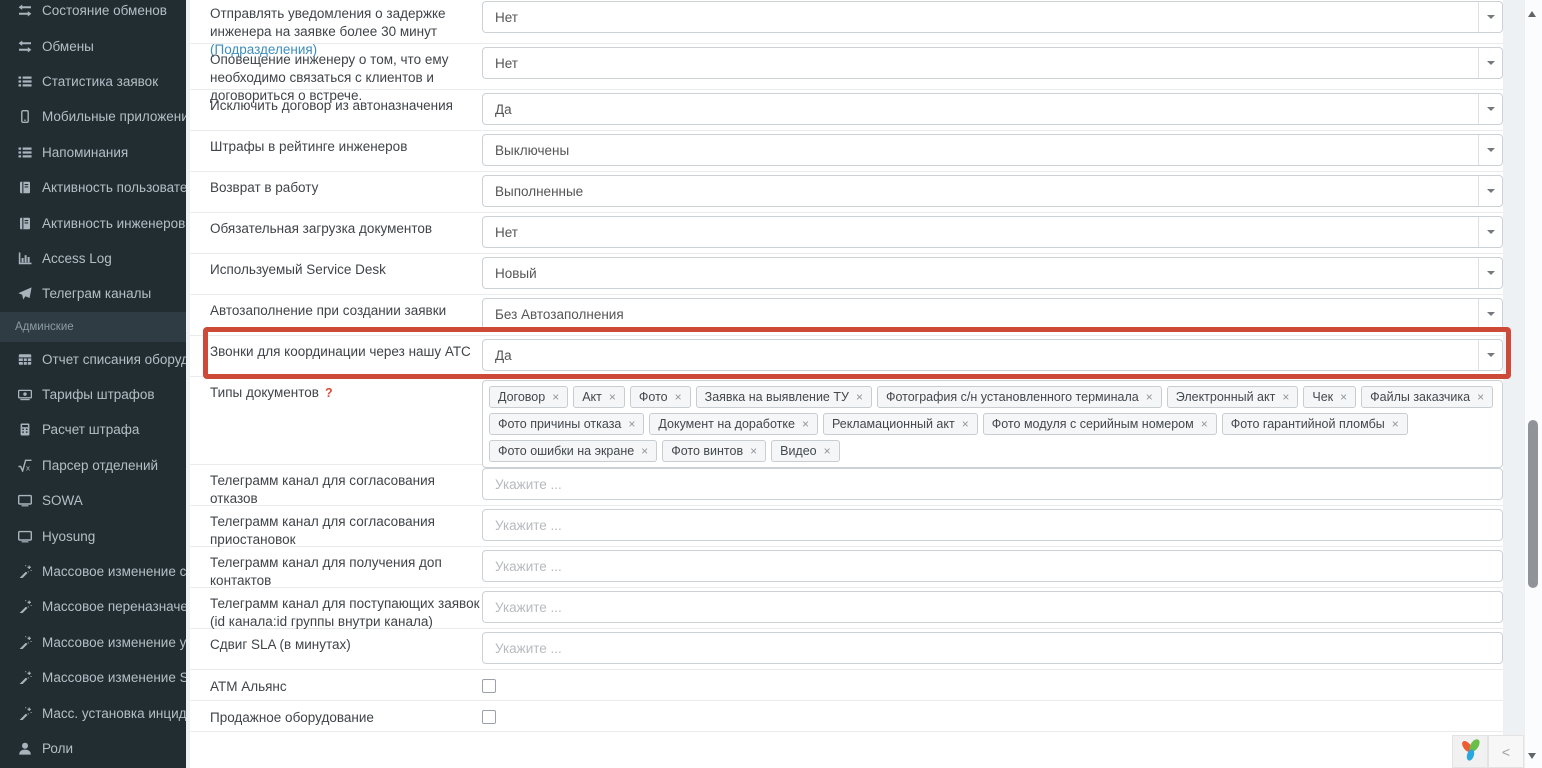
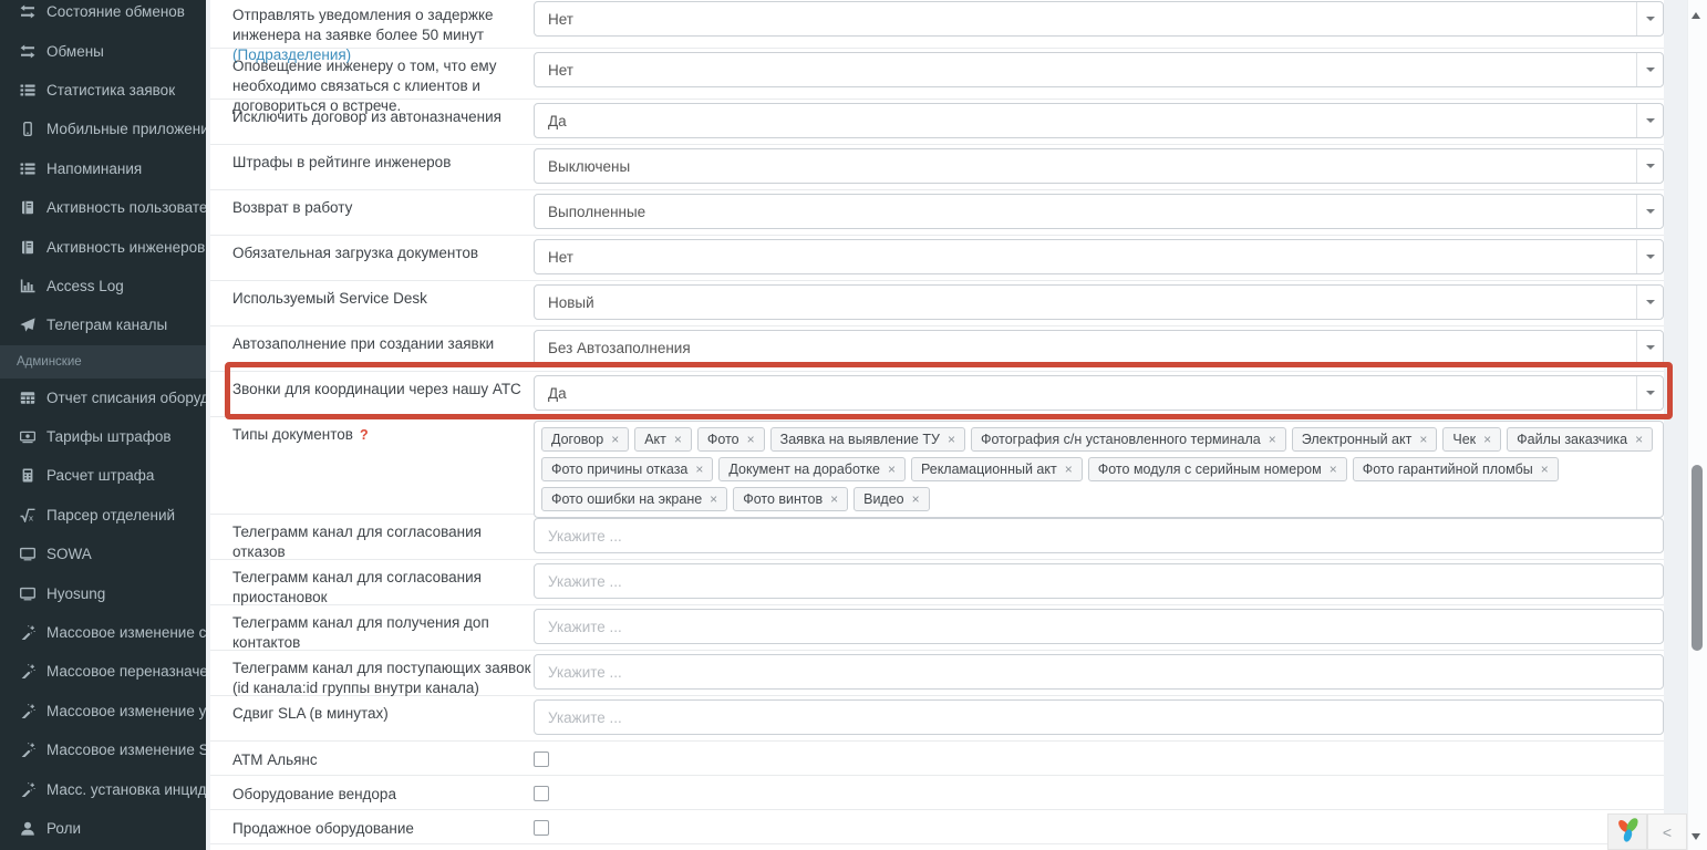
  Состояние обменов
  Обмены
  Статистика заявок
  Мобильные приложени
  Напоминания
  Активность пользовате
  Активность инженеров
  Access Log
  Телеграм каналы
  Админские
  Отчет списания оборуд
  Тарифы штрафов
  Расчет штрафа
  x
  Парсер отделений
  SOWA
  Hyosung
  Массовое изменение с
  Массовое изменение у
  Массовое изменение S
  Масс. установка инцид
  Роли
- Отправлять уведомления о задержке инженера на заявке более 30 минут (Подразделения)
+ Отправлять уведомления о задержке инженера на заявке более 50 минут (Подразделения)
  Нет
  Оповещение инженеру о том, что ему необходимо связаться с клиентов и договориться о встрече.
  Нет
  Исключить договор из автоназначения
  Да
  Штрафы в рейтинге инженеров
  Выключены
  Возврат в работу
  Выполненные
  Обязательная загрузка документов
  Нет
  Используемый Service Desk
  Новый
  Автозаполнение при создании заявки
  Без Автозаполнения
  Звонки для координации через нашу АТС
  Да
  Типы документов ?
  Договор
  ×
  Акт
  ×
  Фото
  ×
  Заявка на выявление ТУ
  ×
  Фотография с/н установленного терминала
  ×
  Электронный акт
  ×
  Чек
  ×
  Файлы заказчика
  ×
  Фото причины отказа
  ×
  Документ на доработке
  ×
  Рекламационный акт
  ×
  Фото модуля с серийным номером
  ×
  Фото гарантийной пломбы
  ×
  Фото ошибки на экране
  ×
  Фото винтов
  ×
  Видео
  ×
  Телеграмм канал для согласования отказов
  Укажите ...
  Телеграмм канал для согласования приостановок
  Укажите ...
  Телеграмм канал для получения доп контактов
  Укажите ...
  Телеграмм канал для поступающих заявок (id канала:id группы внутри канала)
  Укажите ...
  Сдвиг SLA (в минутах)
  Укажите ...
  АТМ Альянс
+ Оборудование вендора
  Продажное оборудование
  <
